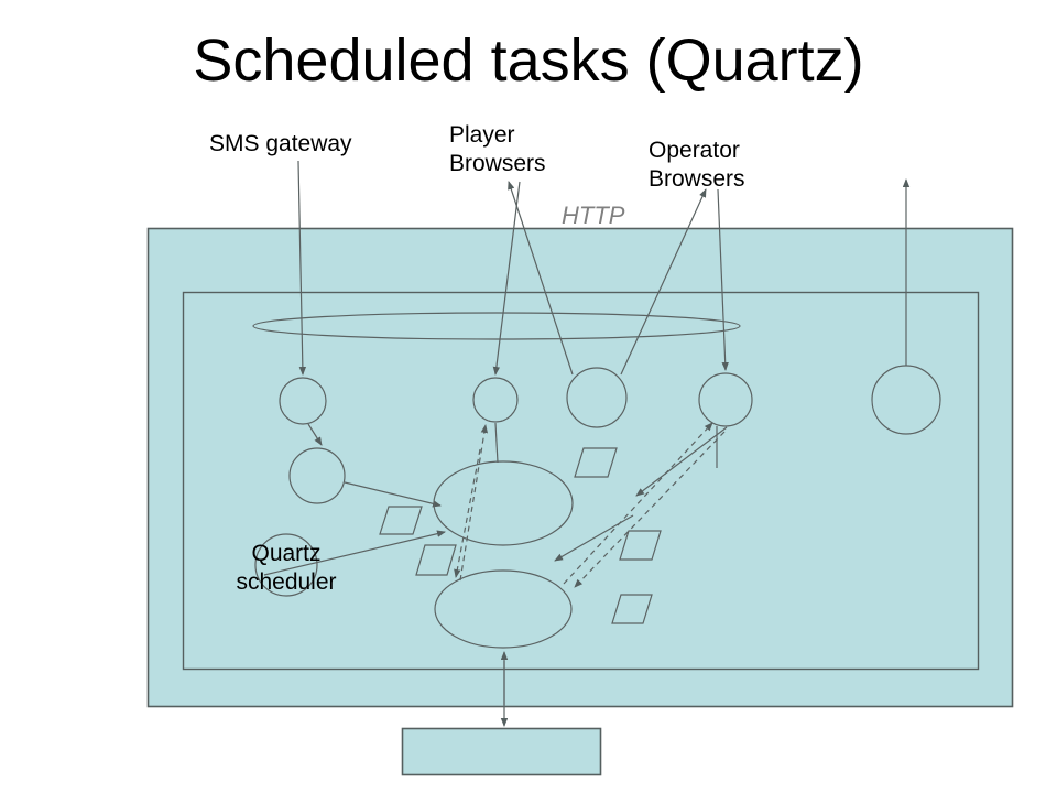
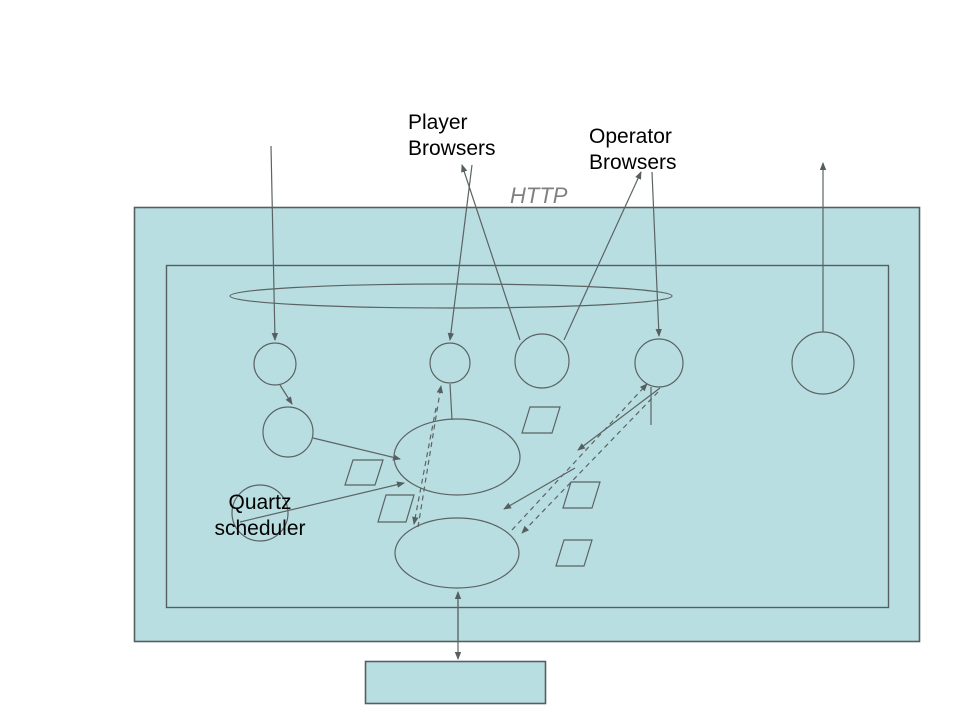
- Scheduled tasks (Quartz)
- SMS gateway
  Player
  Browsers
  Operator
  Browsers
  HTTP
  Quartz
  scheduler
